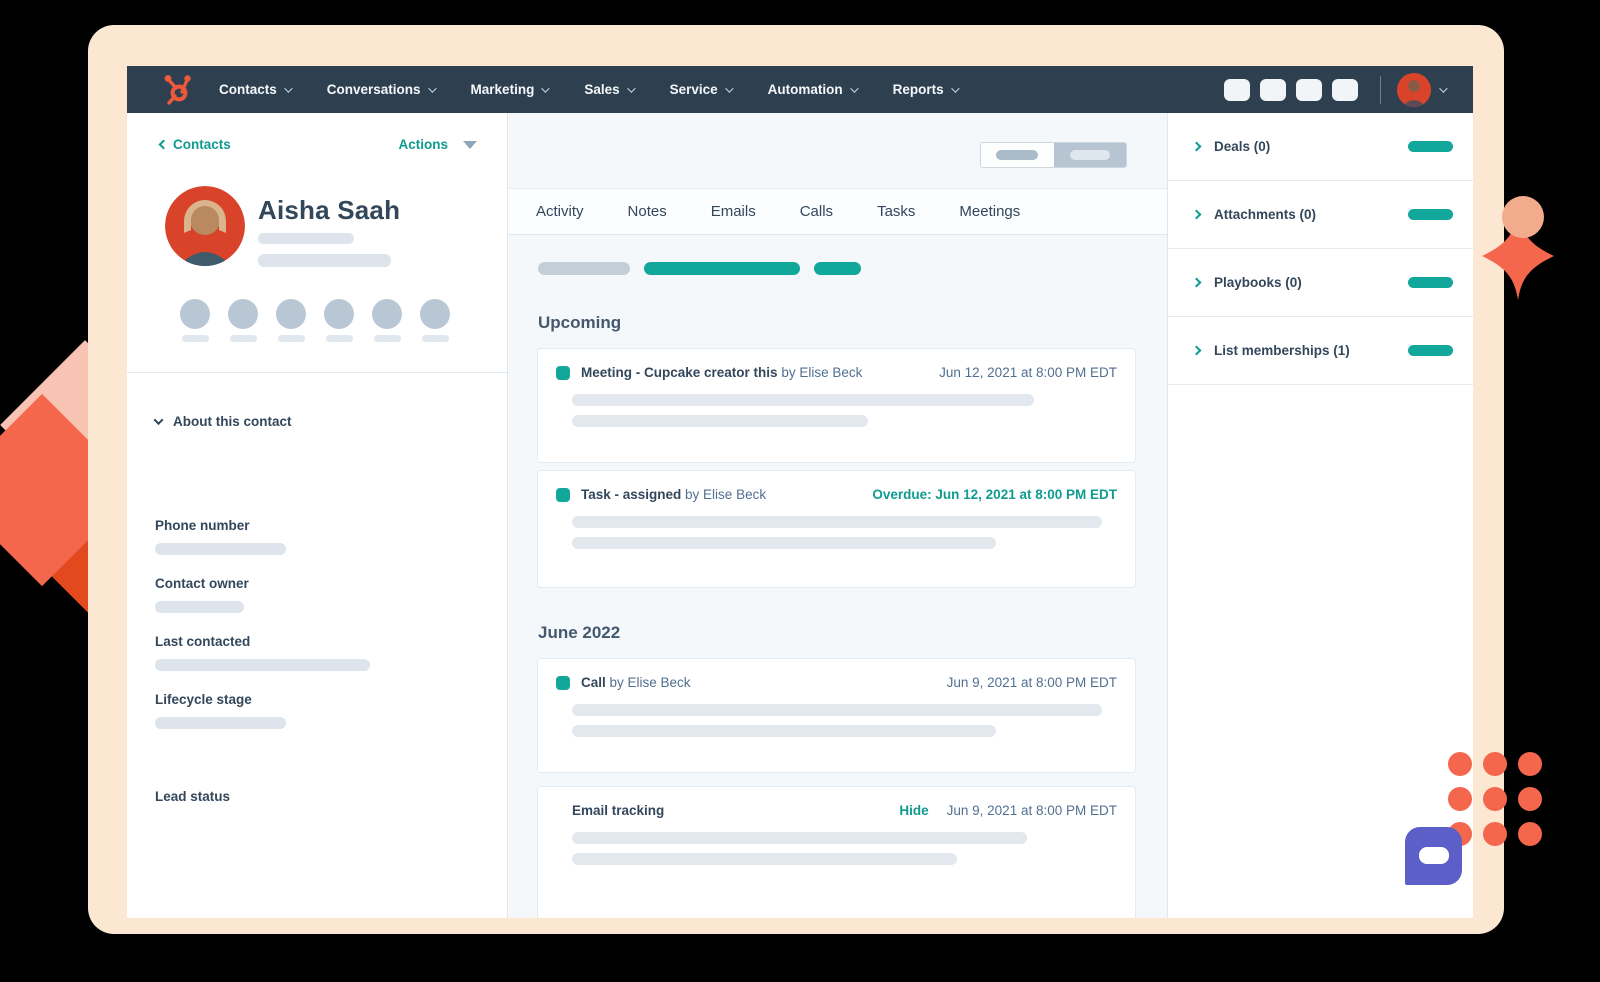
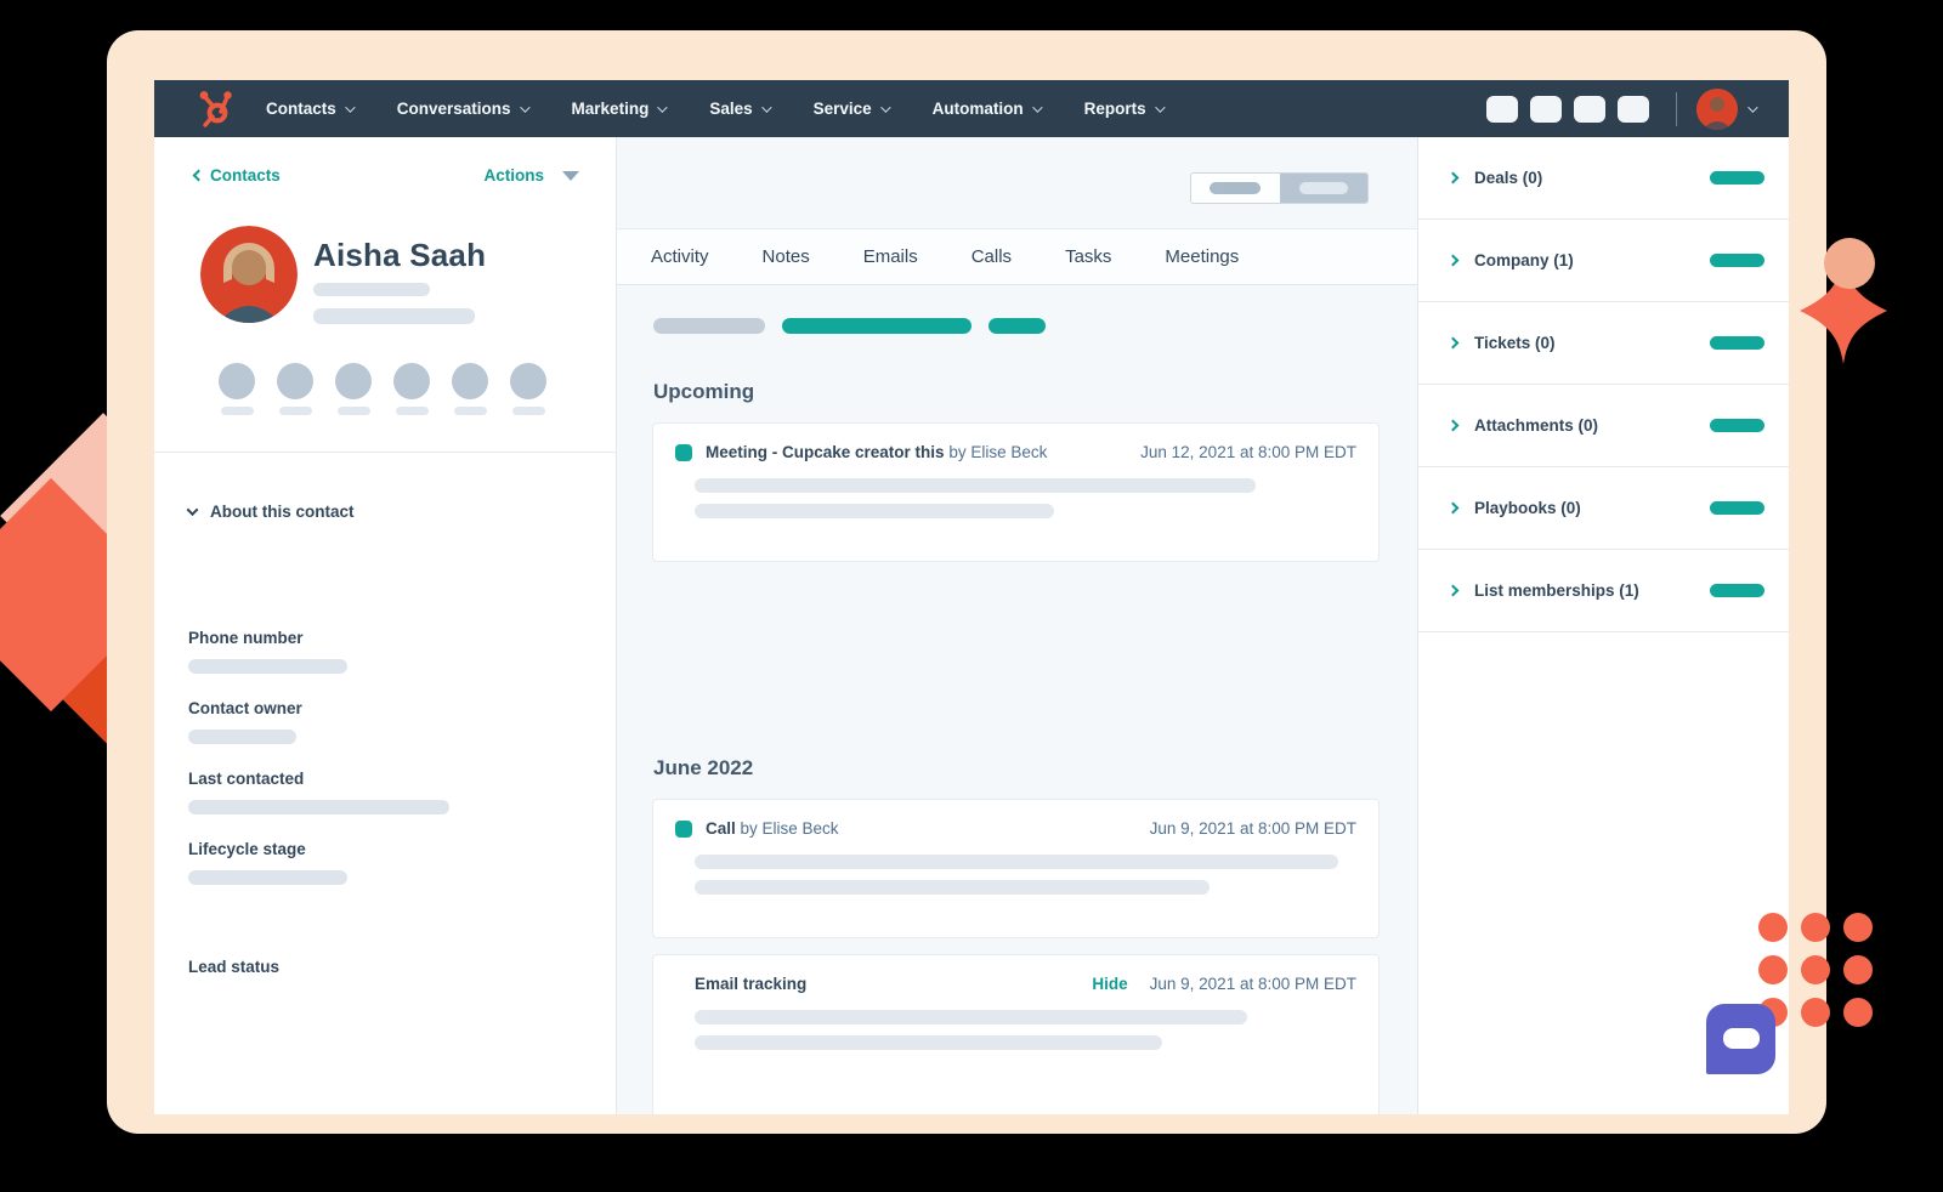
  Contacts
  Conversations
  Marketing
  Sales
  Service
  Automation
  Reports
  Contacts
  Actions
  Aisha Saah
  About this contact
  Phone number
  Contact owner
  Last contacted
  Lifecycle stage
  Lead status
  Activity
  Notes
  Emails
  Calls
  Tasks
  Meetings
  Upcoming
  Meeting - Cupcake creator this by Elise Beck
  Jun 12, 2021 at 8:00 PM EDT
- Task - assigned by Elise Beck
- Overdue: Jun 12, 2021 at 8:00 PM EDT
  June 2022
  Call by Elise Beck
  Jun 9, 2021 at 8:00 PM EDT
  Email tracking
  Hide
  Jun 9, 2021 at 8:00 PM EDT
  Deals (0)
+ Company (1)
+ Tickets (0)
  Attachments (0)
  Playbooks (0)
  List memberships (1)
